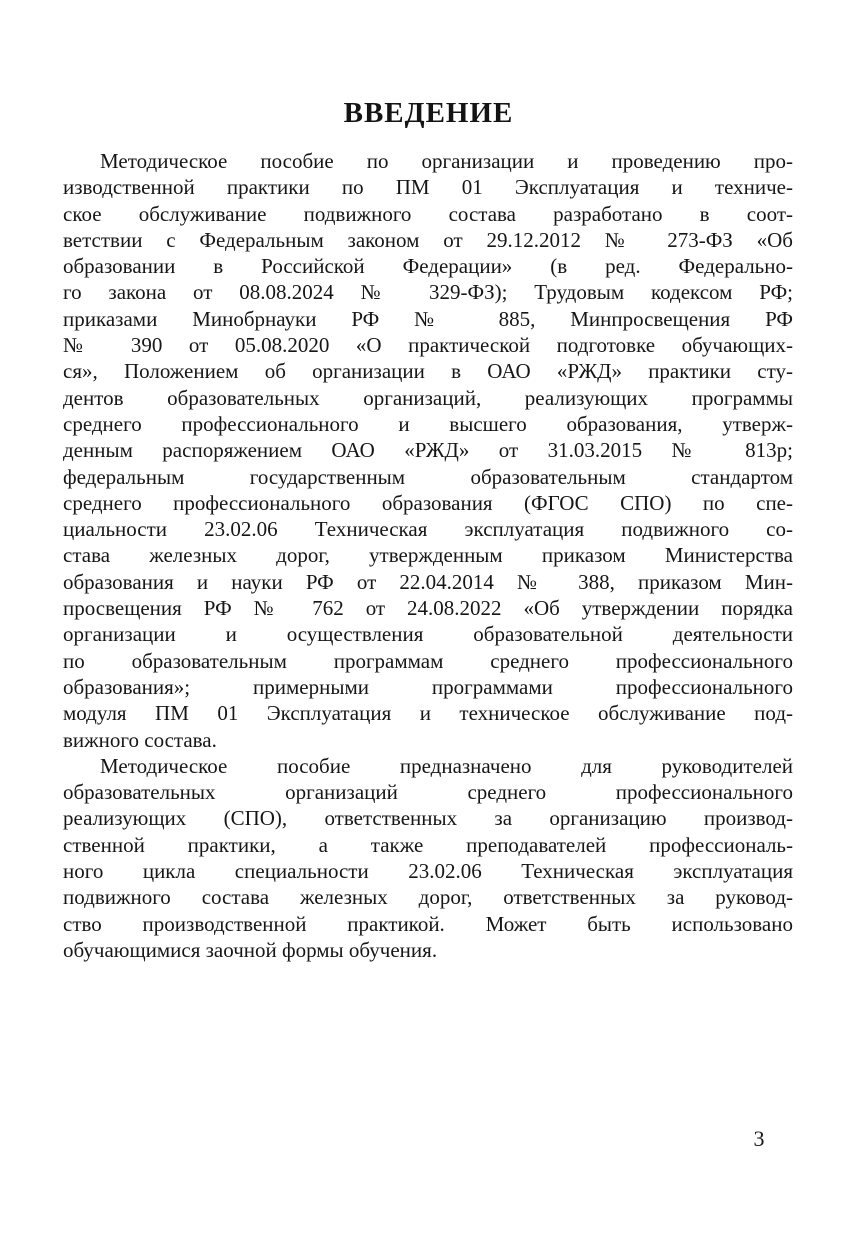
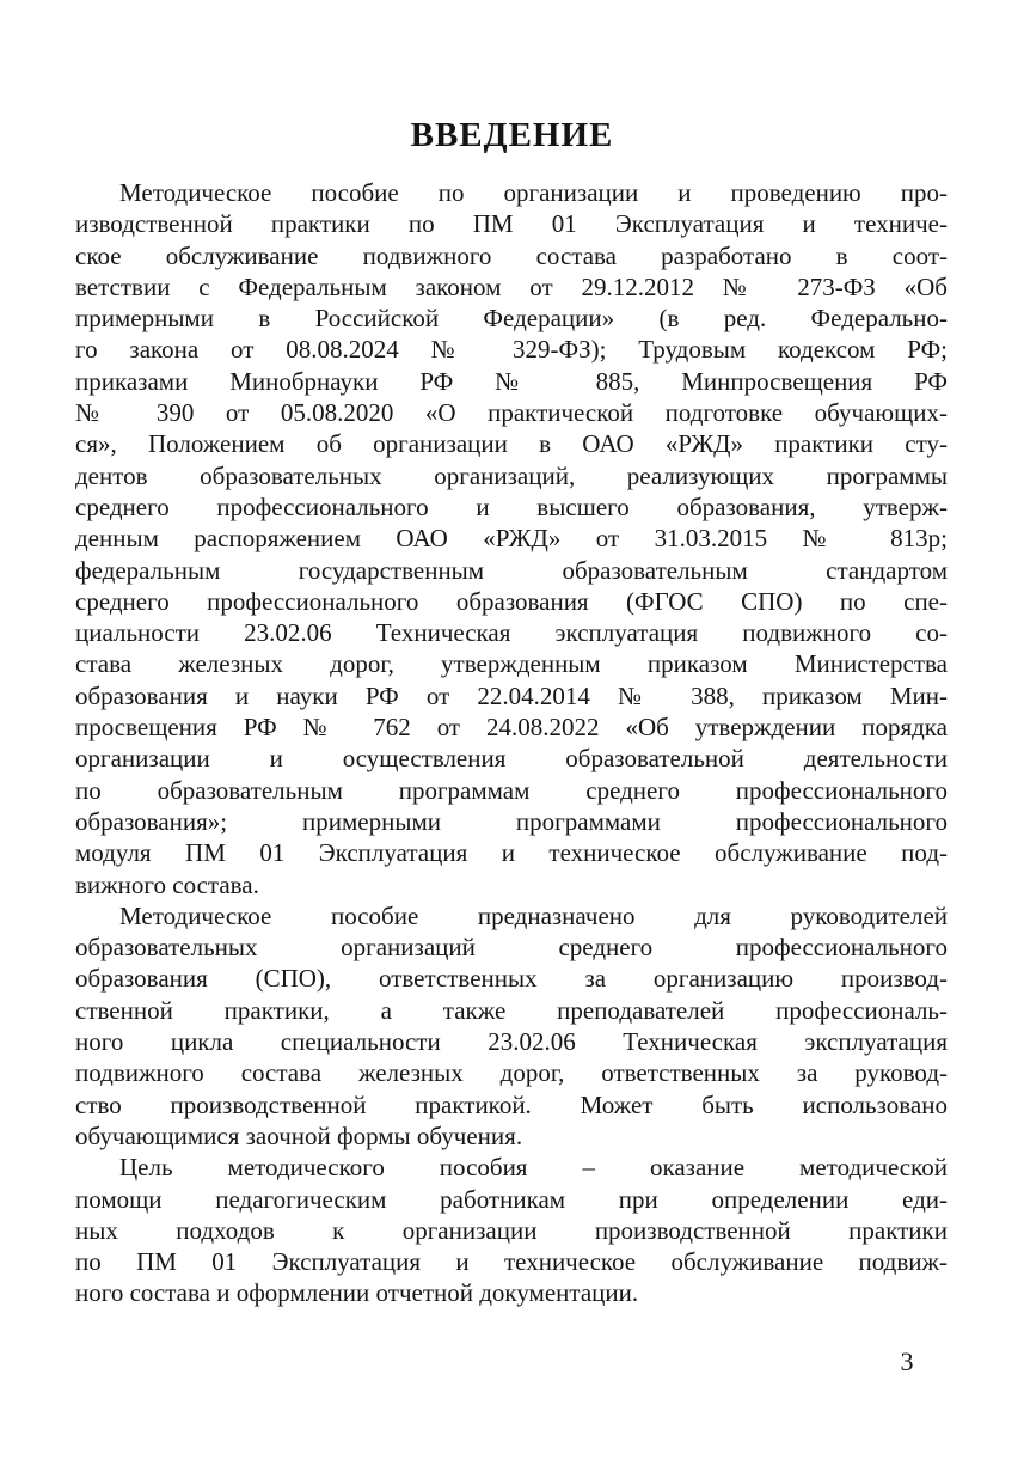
  ВВЕДЕНИЕ
  Методическое пособие по организации и проведению про-
  изводственной практики по ПМ 01 Эксплуатация и техниче-
  ское обслуживание подвижного состава разработано в соот-
  ветствии с Федеральным законом от 29.12.2012 № 273-ФЗ «Об
- образовании в Российской Федерации» (в ред. Федерально-
+ примерными в Российской Федерации» (в ред. Федерально-
  го закона от 08.08.2024 № 329-ФЗ); Трудовым кодексом РФ;
  приказами Минобрнауки РФ № 885, Минпросвещения РФ
  № 390 от 05.08.2020 «О практической подготовке обучающих-
  ся», Положением об организации в ОАО «РЖД» практики сту-
  дентов образовательных организаций, реализующих программы
  среднего профессионального и высшего образования, утверж-
  денным распоряжением ОАО «РЖД» от 31.03.2015 № 813р;
  федеральным государственным образовательным стандартом
  среднего профессионального образования (ФГОС СПО) по спе-
  циальности 23.02.06 Техническая эксплуатация подвижного со-
  става железных дорог, утвержденным приказом Министерства
  образования и науки РФ от 22.04.2014 № 388, приказом Мин-
  просвещения РФ № 762 от 24.08.2022 «Об утверждении порядка
  организации и осуществления образовательной деятельности
  по образовательным программам среднего профессионального
  образования»; примерными программами профессионального
  модуля ПМ 01 Эксплуатация и техническое обслуживание под-
  вижного состава.
  Методическое пособие предназначено для руководителей
  образовательных организаций среднего профессионального
- реализующих (СПО), ответственных за организацию производ-
+ образования (СПО), ответственных за организацию производ-
  ственной практики, а также преподавателей профессиональ-
  ного цикла специальности 23.02.06 Техническая эксплуатация
  подвижного состава железных дорог, ответственных за руковод-
  ство производственной практикой. Может быть использовано
  обучающимися заочной формы обучения.
+ Цель методического пособия – оказание методической
+ помощи педагогическим работникам при определении еди-
+ ных подходов к организации производственной практики
+ по ПМ 01 Эксплуатация и техническое обслуживание подвиж-
+ ного состава и оформлении отчетной документации.
  3
